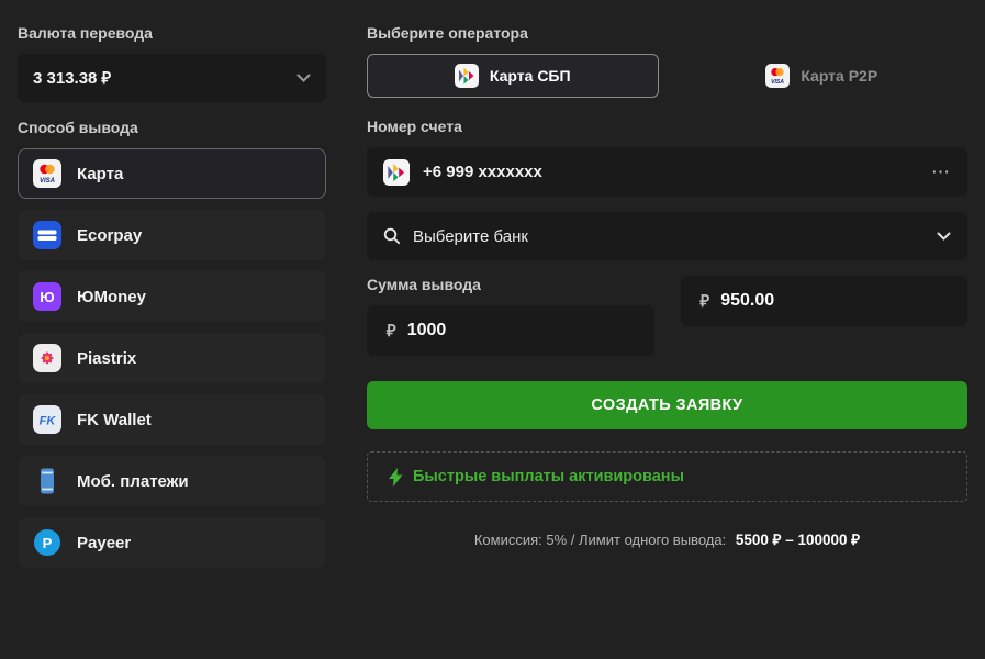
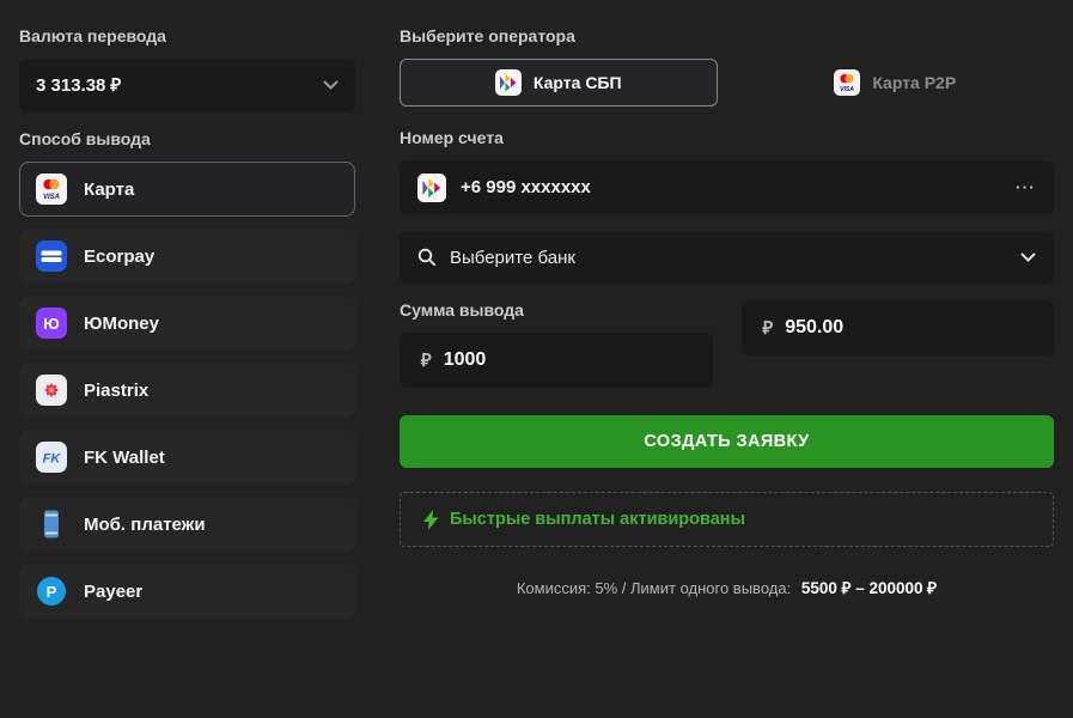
  Валюта перевода
  3 313.38 ₽
  Способ вывода
  Карта
  Ecorpay
  Ю
  ЮMoney
  Piastrix
  FK
  FK Wallet
  Моб. платежи
  P
  Payeer
  Выберите оператора
  Карта СБП
  Карта P2P
  Номер счета
  +6 999 xxxxxxx
  ⋯
  Выберите банк
  Сумма вывода
  ₽
  1000
  ₽
  950.00
  СОЗДАТЬ ЗАЯВКУ
  Быстрые выплаты активированы
- Комиссия: 5% / Лимит одного вывода: 5500 ₽ – 100000 ₽
+ Комиссия: 5% / Лимит одного вывода: 5500 ₽ – 200000 ₽
